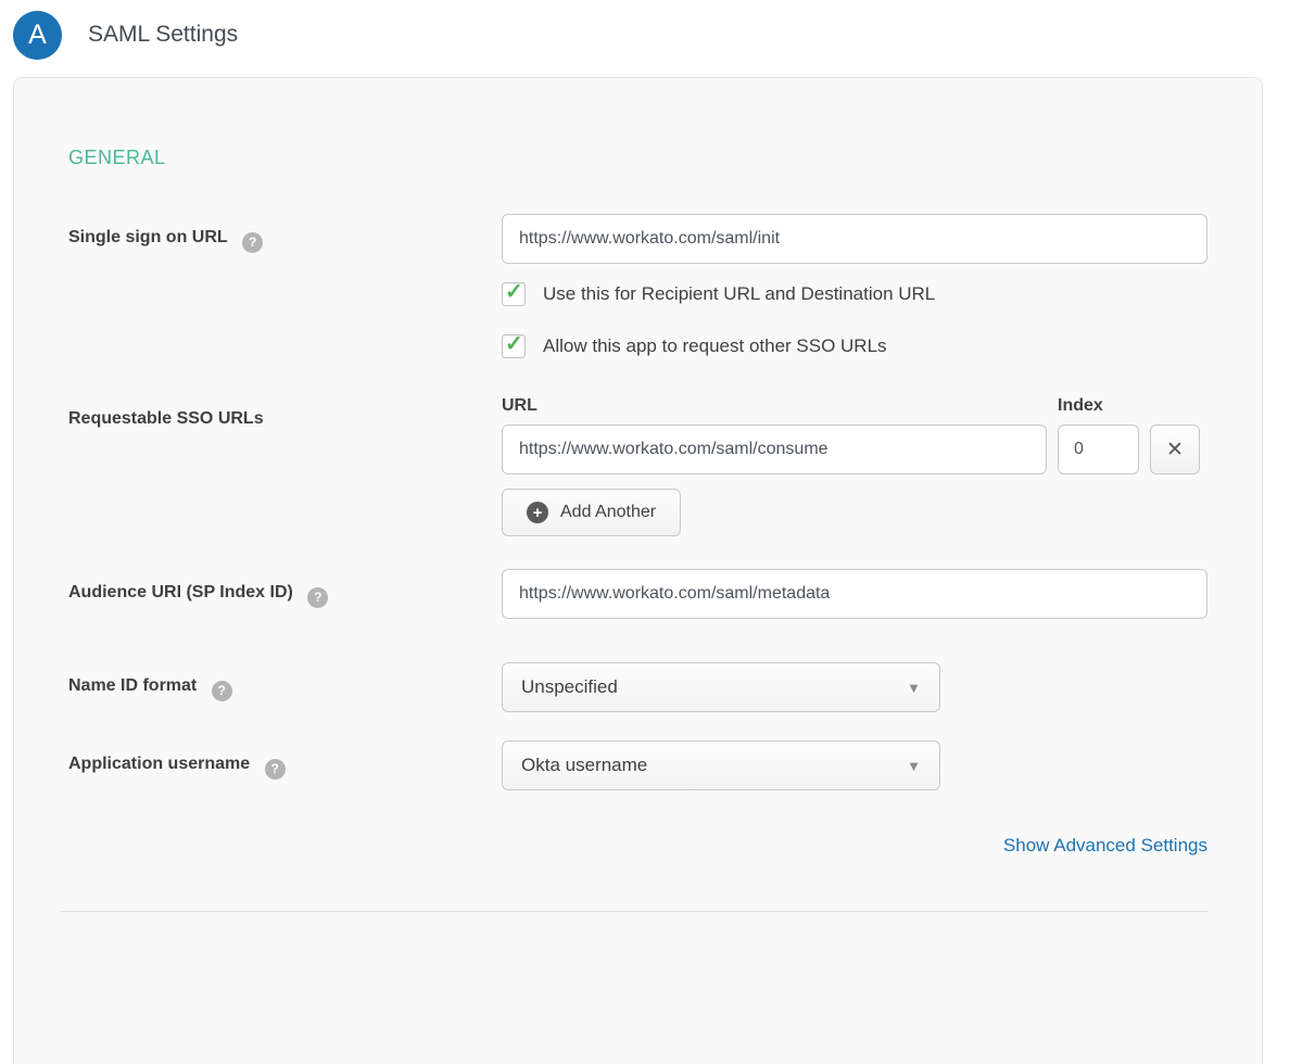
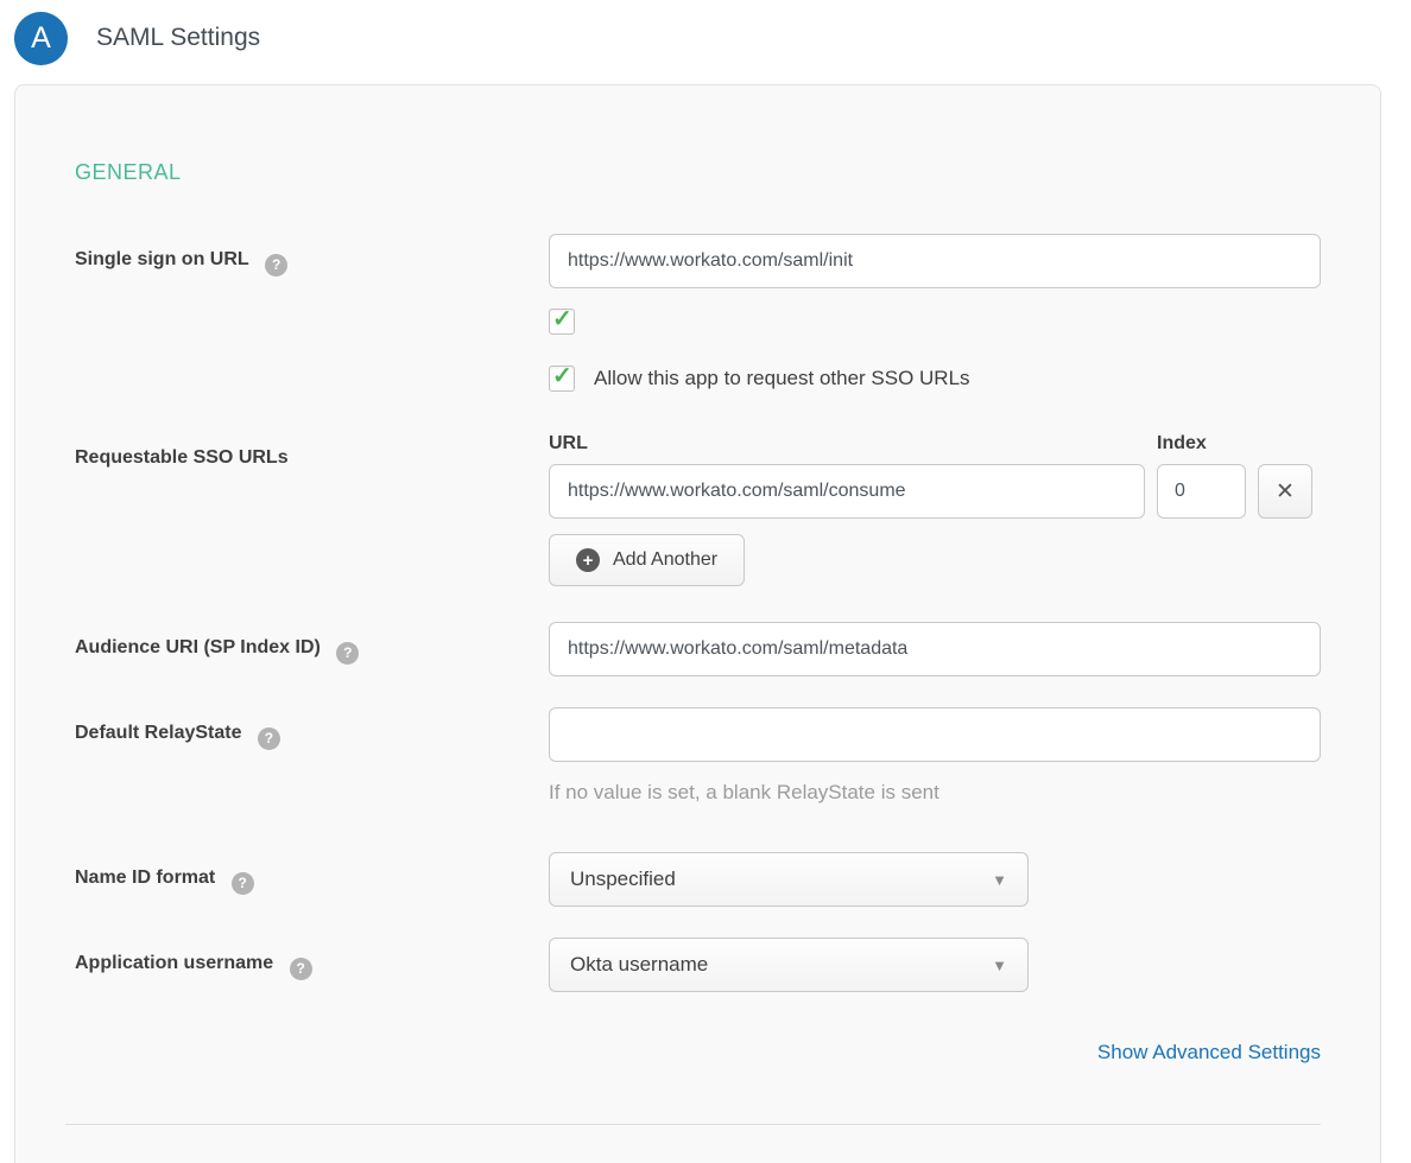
  A
  SAML Settings
  GENERAL
  Single sign on URL ?
  https://www.workato.com/saml/init
  ✓
- Use this for Recipient URL and Destination URL
  ✓
  Allow this app to request other SSO URLs
  Requestable SSO URLs
  URL
  Index
  https://www.workato.com/saml/consume
  0
  ✕
  +
  Add Another
  Audience URI (SP Index ID) ?
  https://www.workato.com/saml/metadata
+ Default RelayState ?
+ If no value is set, a blank RelayState is sent
  Name ID format ?
  Unspecified
  ▼
  Application username ?
  Okta username
  ▼
  Show Advanced Settings
